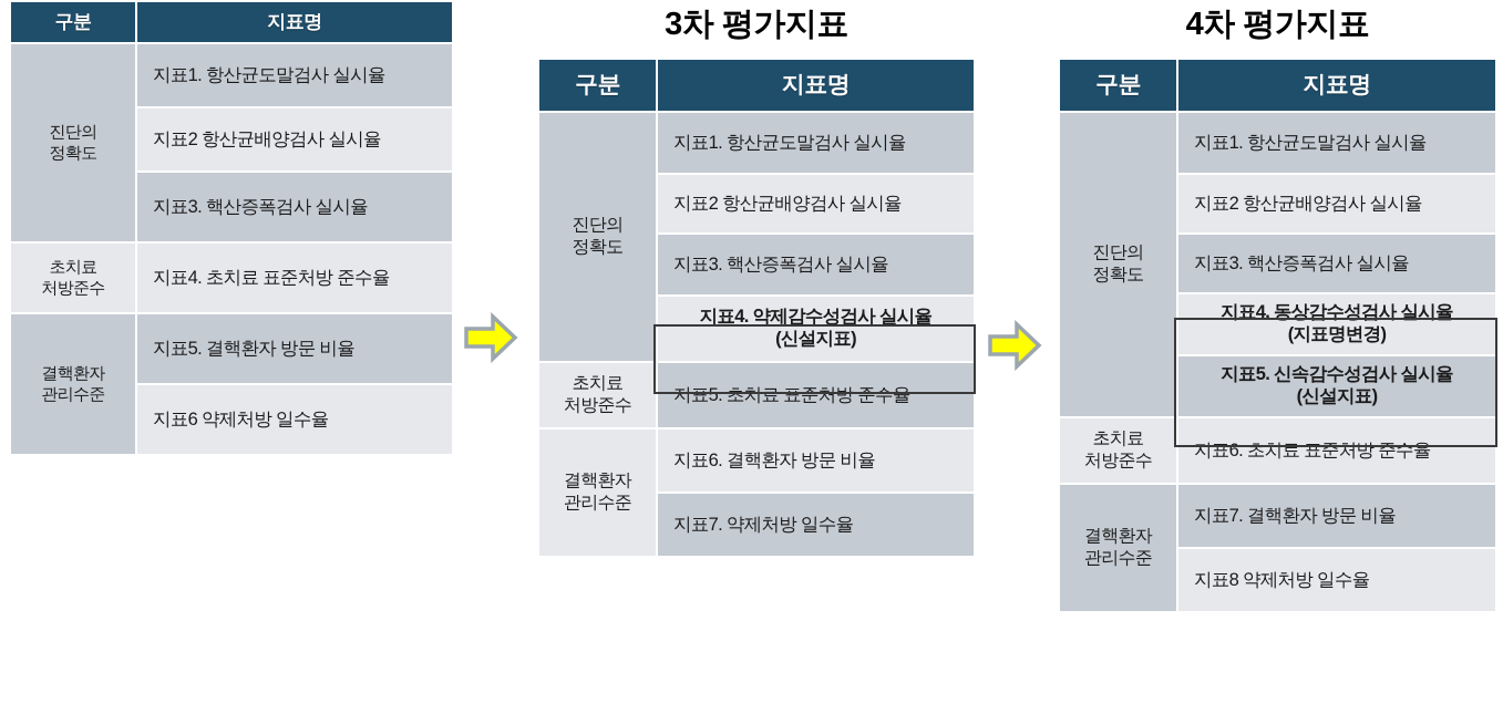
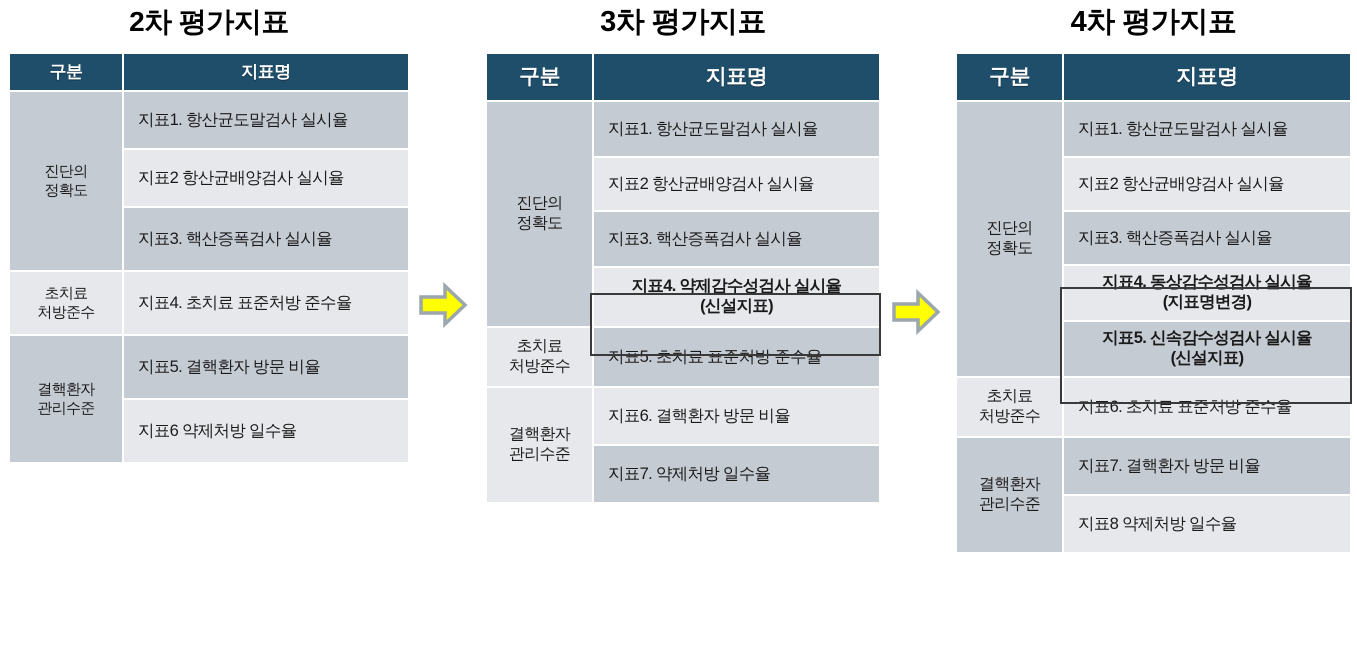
+ 2차 평가지표
  구분	지표명
  진단의 정확도	지표1. 항산균도말검사 실시율
  지표2 항산균배양검사 실시율
  지표3. 핵산증폭검사 실시율
  초치료 처방준수	지표4. 초치료 표준처방 준수율
  결핵환자 관리수준	지표5. 결핵환자 방문 비율
  지표6 약제처방 일수율
  3차 평가지표
  구분	지표명
  진단의 정확도	지표1. 항산균도말검사 실시율
  지표2 항산균배양검사 실시율
  지표3. 핵산증폭검사 실시율
  지표4. 약제감수성검사 실시율 (신설지표)
  초치료 처방준수	지표5. 초치료 표준처방 준수율
  결핵환자 관리수준	지표6. 결핵환자 방문 비율
  지표7. 약제처방 일수율
  4차 평가지표
  구분	지표명
  진단의 정확도	지표1. 항산균도말검사 실시율
  지표2 항산균배양검사 실시율
  지표3. 핵산증폭검사 실시율
  지표4. 동상감수성검사 실시율 (지표명변경)
  지표5. 신속감수성검사 실시율 (신설지표)
  초치료 처방준수	지표6. 초치료 표준처방 준수율
  결핵환자 관리수준	지표7. 결핵환자 방문 비율
  지표8 약제처방 일수율
